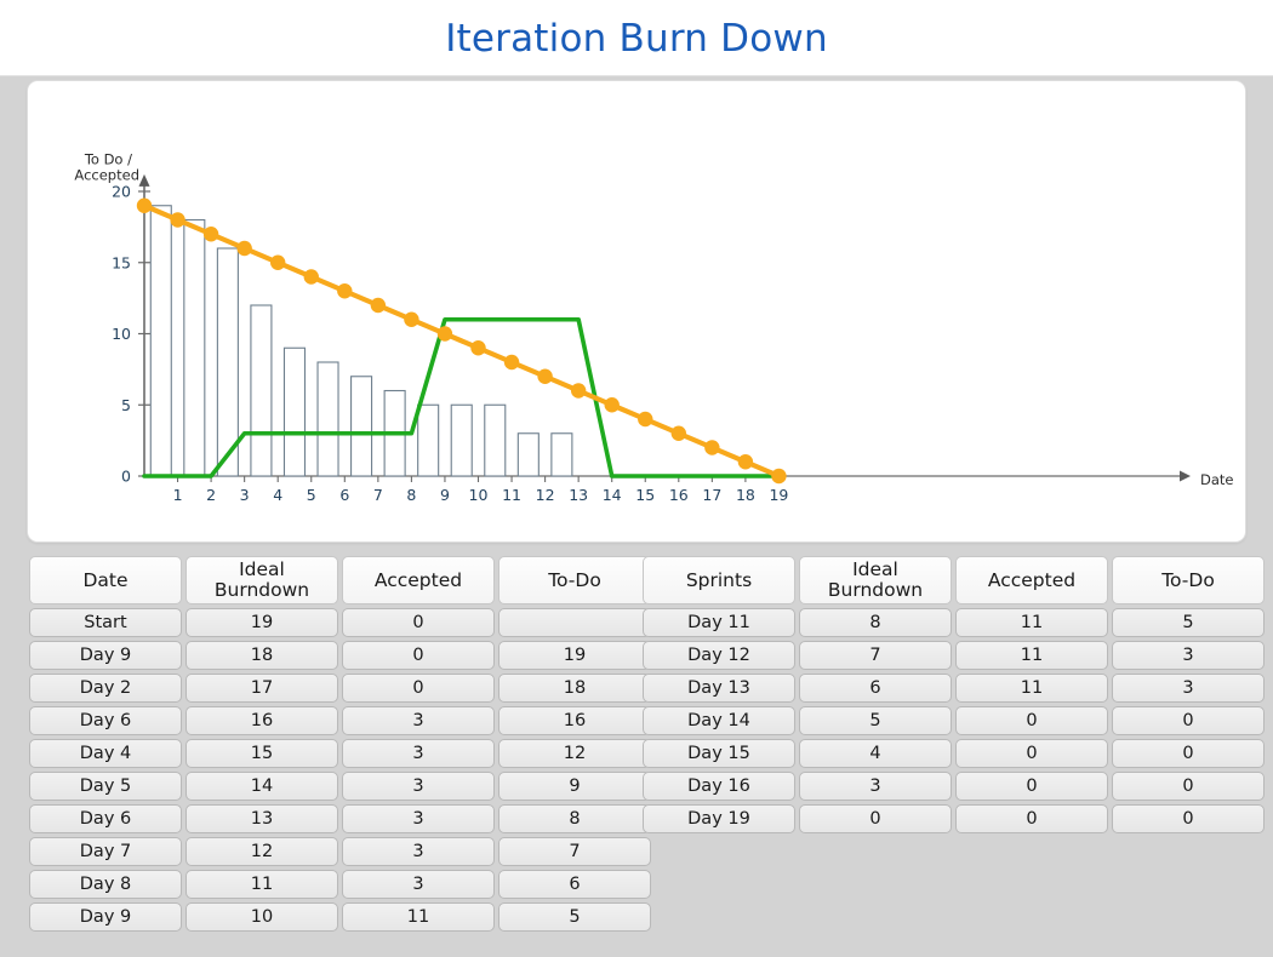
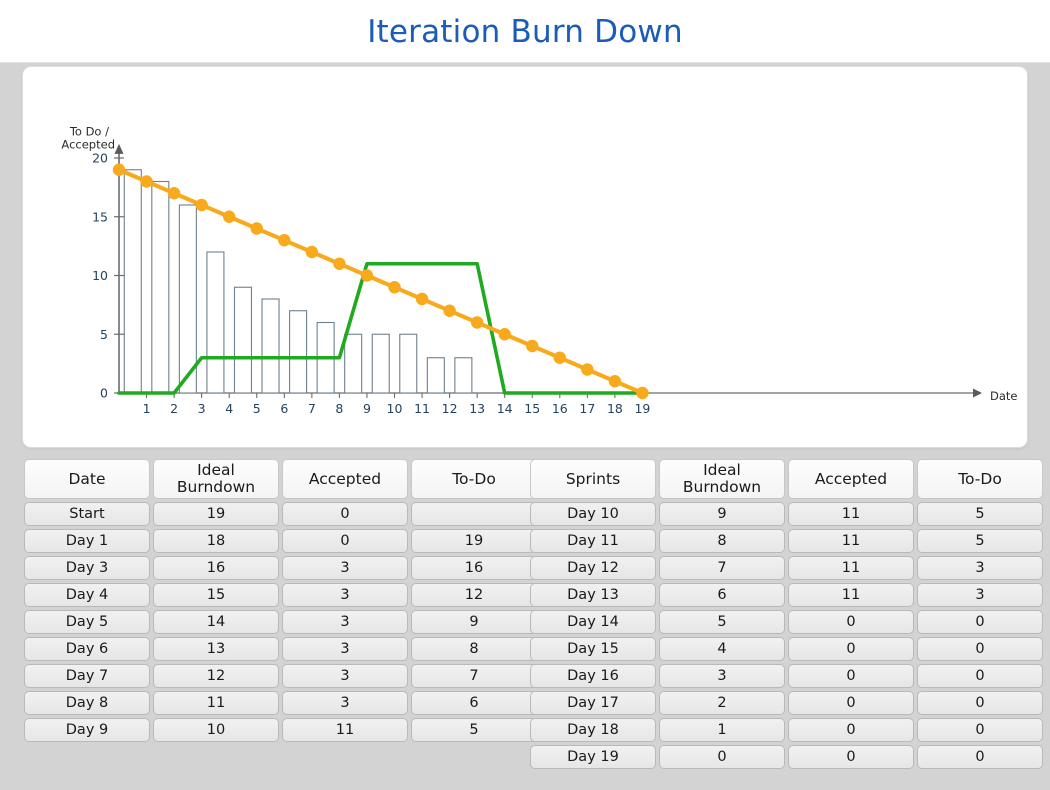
  Iteration Burn Down
  0
  5
  10
  15
  20
  To Do /
  Accepted
  1
  2
  3
  4
  5
  6
  7
  8
  9
  10
  11
  12
  13
  14
  15
  16
  17
  18
  19
  Date
  Date	IdealBurndown	Accepted	To-Do
  Start	19	0
- Day 9	18	0	19
+ Day 1	18	0	19
- Day 2	17	0	18
- Day 6	16	3	16
+ Day 3	16	3	16
  Day 4	15	3	12
  Day 5	14	3	9
  Day 6	13	3	8
  Day 7	12	3	7
  Day 8	11	3	6
  Day 9	10	11	5
  Sprints	IdealBurndown	Accepted	To-Do
+ Day 10	9	11	5
  Day 11	8	11	5
  Day 12	7	11	3
  Day 13	6	11	3
  Day 14	5	0	0
  Day 15	4	0	0
  Day 16	3	0	0
+ Day 17	2	0	0
+ Day 18	1	0	0
  Day 19	0	0	0
